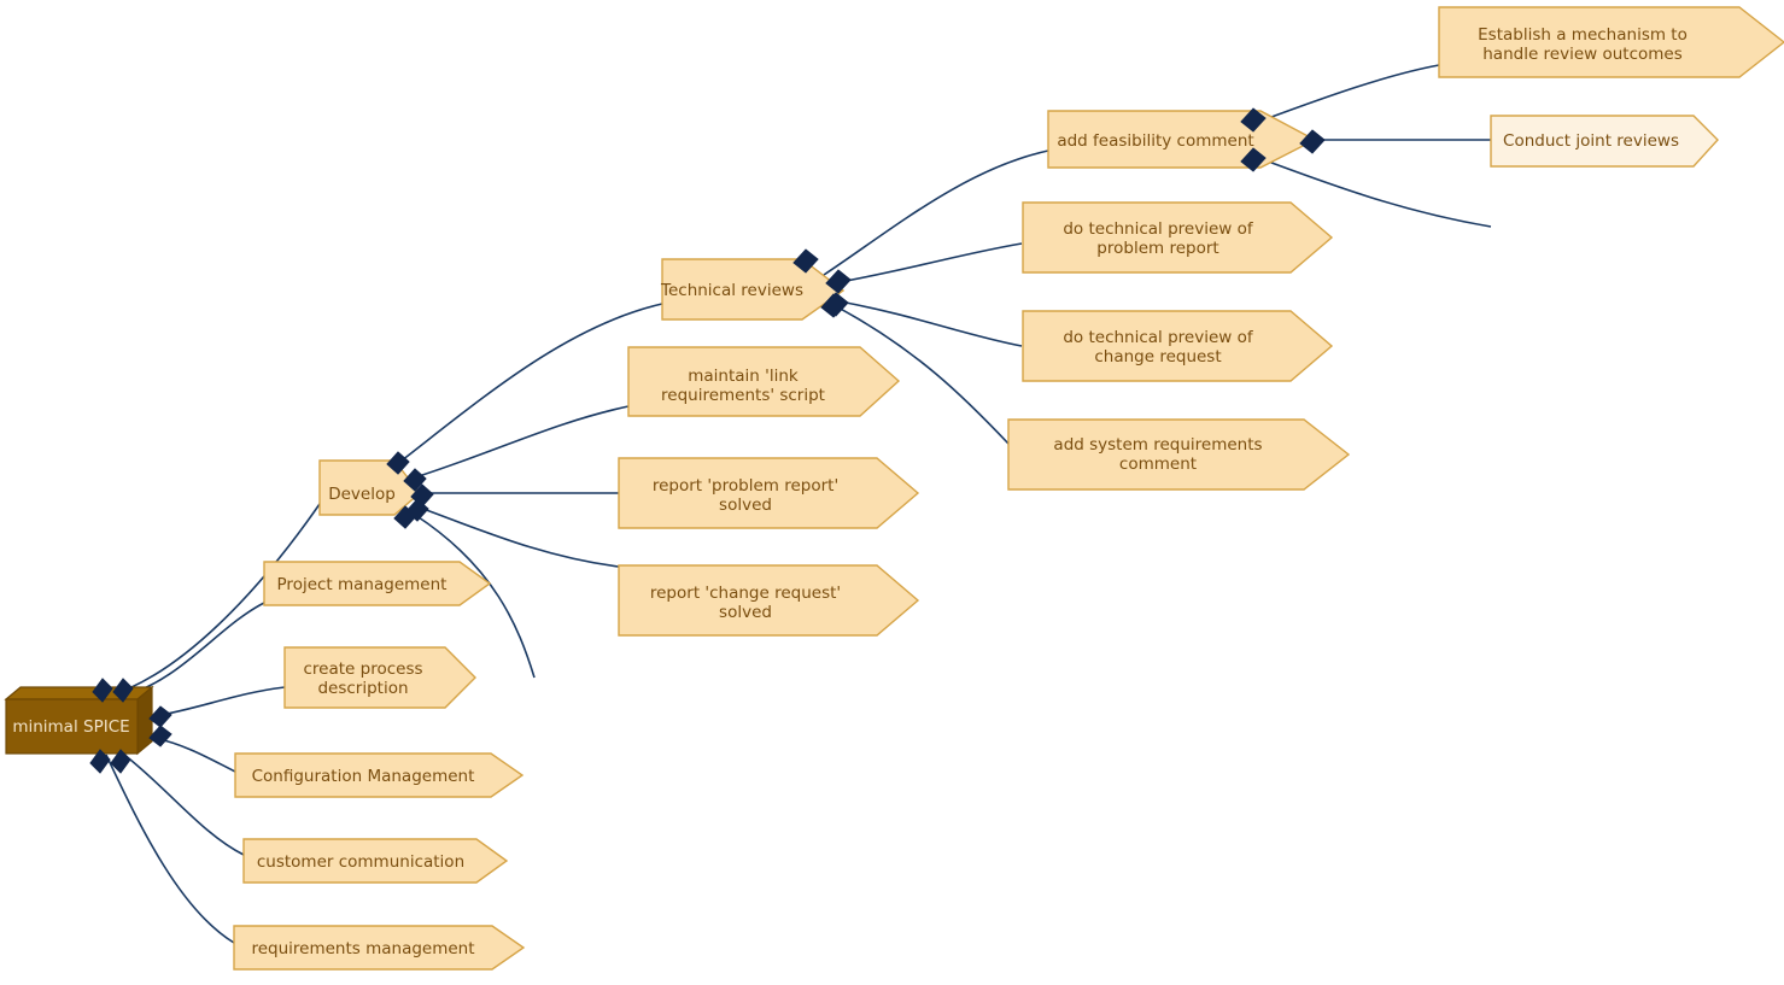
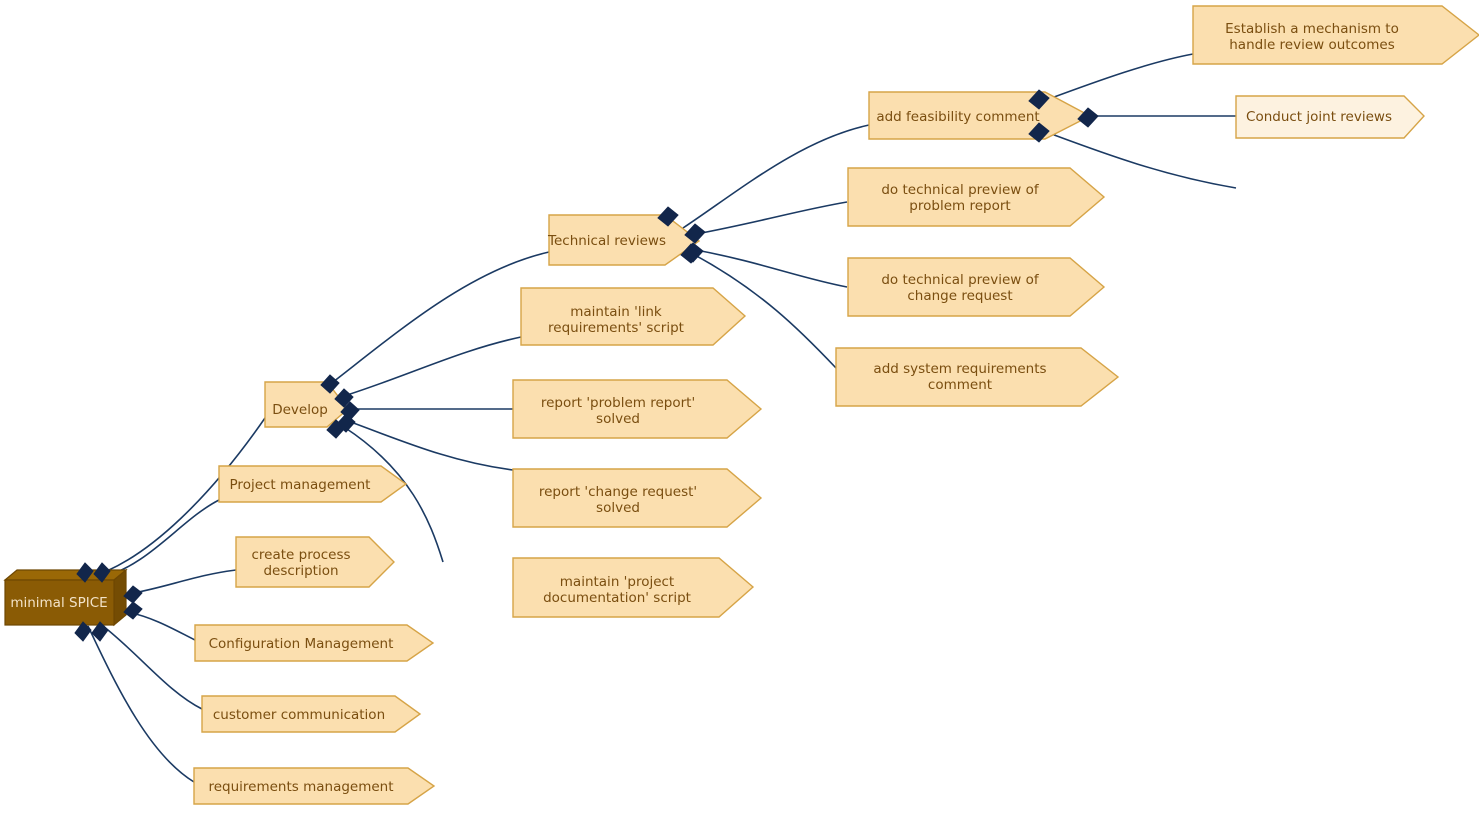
  minimal SPICE
  Develop
  Project management
  create process
  description
  Configuration Management
  customer communication
  requirements management
  Technical reviews
  maintain 'link
  requirements' script
  report 'problem report'
  solved
  report 'change request'
  solved
+ maintain 'project
+ documentation' script
  add feasibility comment
  do technical preview of
  problem report
  do technical preview of
  change request
  add system requirements
  comment
  Establish a mechanism to
  handle review outcomes
  Conduct joint reviews
